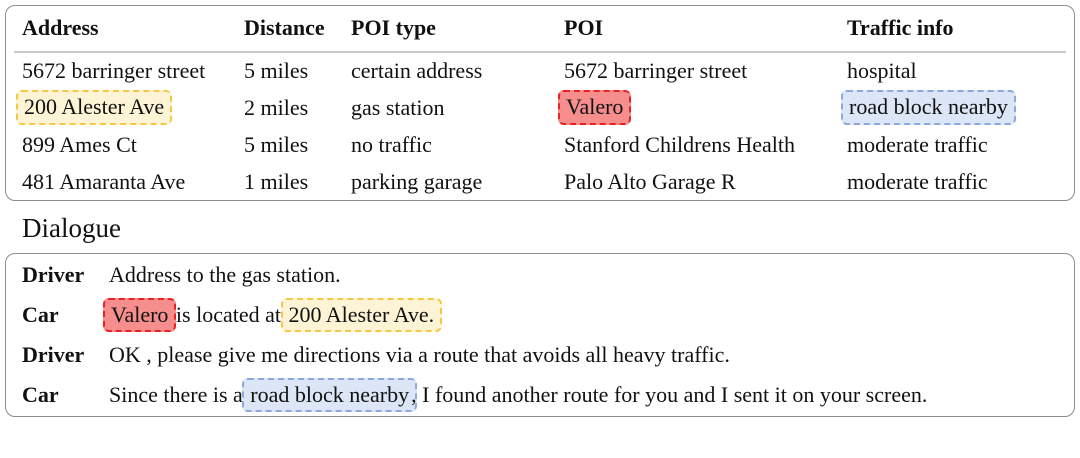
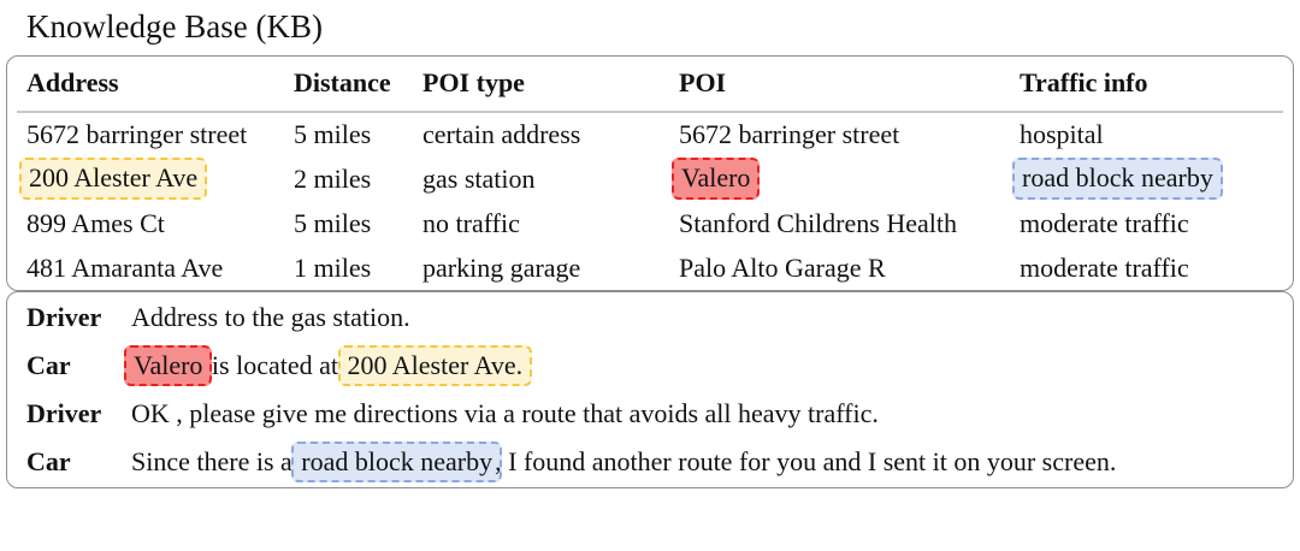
+ Knowledge Base (KB)
  Address	Distance	POI type	POI	Traffic info
  5672 barringer street	5 miles	certain address	5672 barringer street	hospital
  200 Alester Ave	2 miles	gas station	Valero	road block nearby
  899 Ames Ct	5 miles	no traffic	Stanford Childrens Health	moderate traffic
  481 Amaranta Ave	1 miles	parking garage	Palo Alto Garage R	moderate traffic
- Dialogue
  Driver
  Address to the gas station.
  Car
  Valero is located at 200 Alester Ave.
  Driver
  OK , please give me directions via a route that avoids all heavy traffic.
  Car
  Since there is a road block nearby, I found another route for you and I sent it on your screen.
